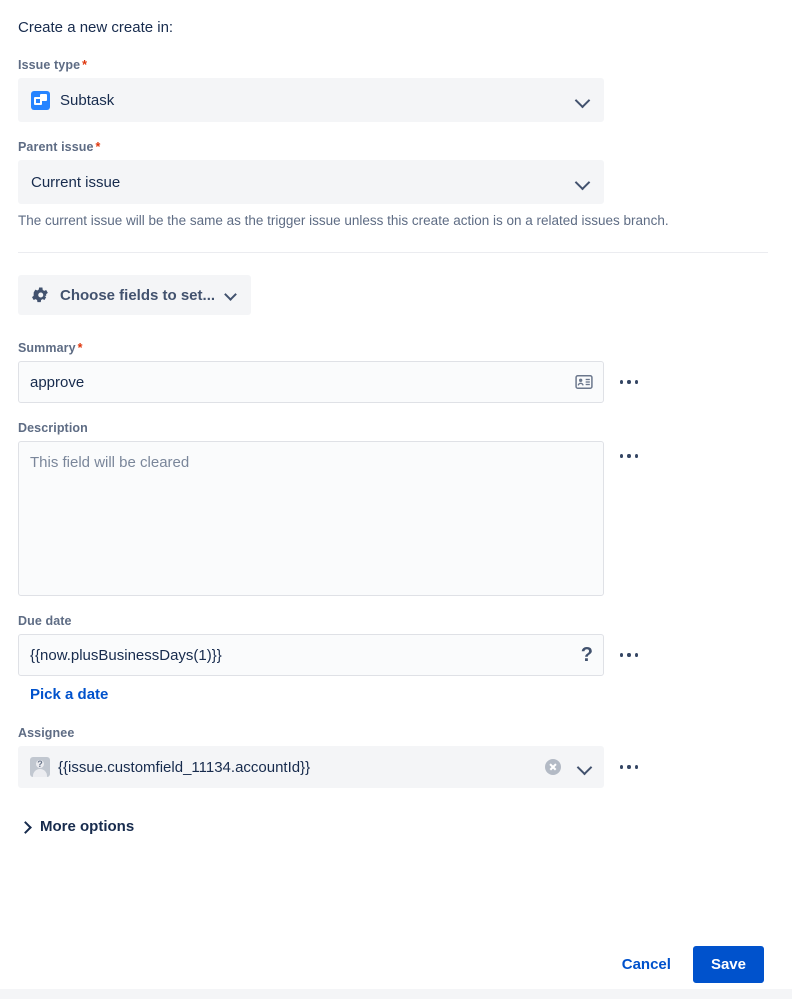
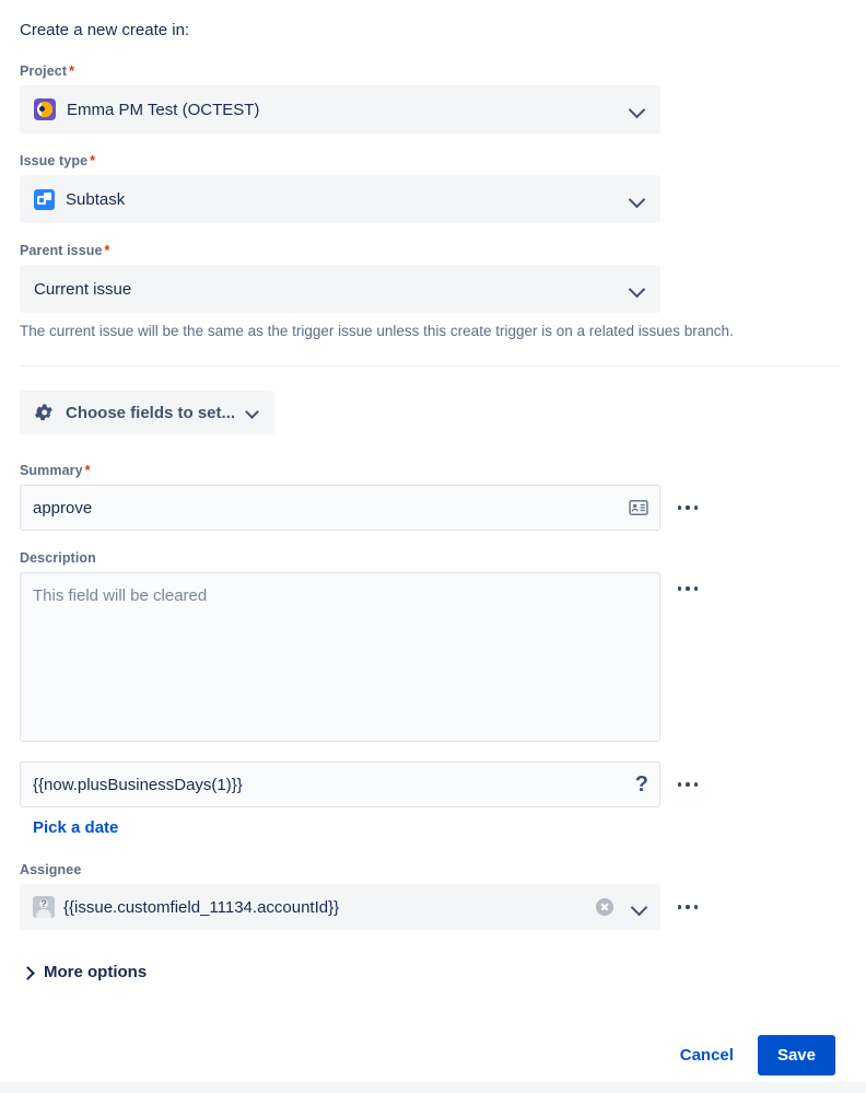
  Create a new create in:
+ Project *
+ Emma PM Test (OCTEST)
  Issue type *
  Subtask
  Parent issue *
  Current issue
- The current issue will be the same as the trigger issue unless this create action is on a related issues branch.
+ The current issue will be the same as the trigger issue unless this create trigger is on a related issues branch.
  Choose fields to set...
  Summary *
  approve
  Description
  This field will be cleared
- Due date
  {{now.plusBusinessDays(1)}}
  ?
  Pick a date
  Assignee
  ?
  {{issue.customfield_11134.accountId}}
  More options
  Cancel
  Save
